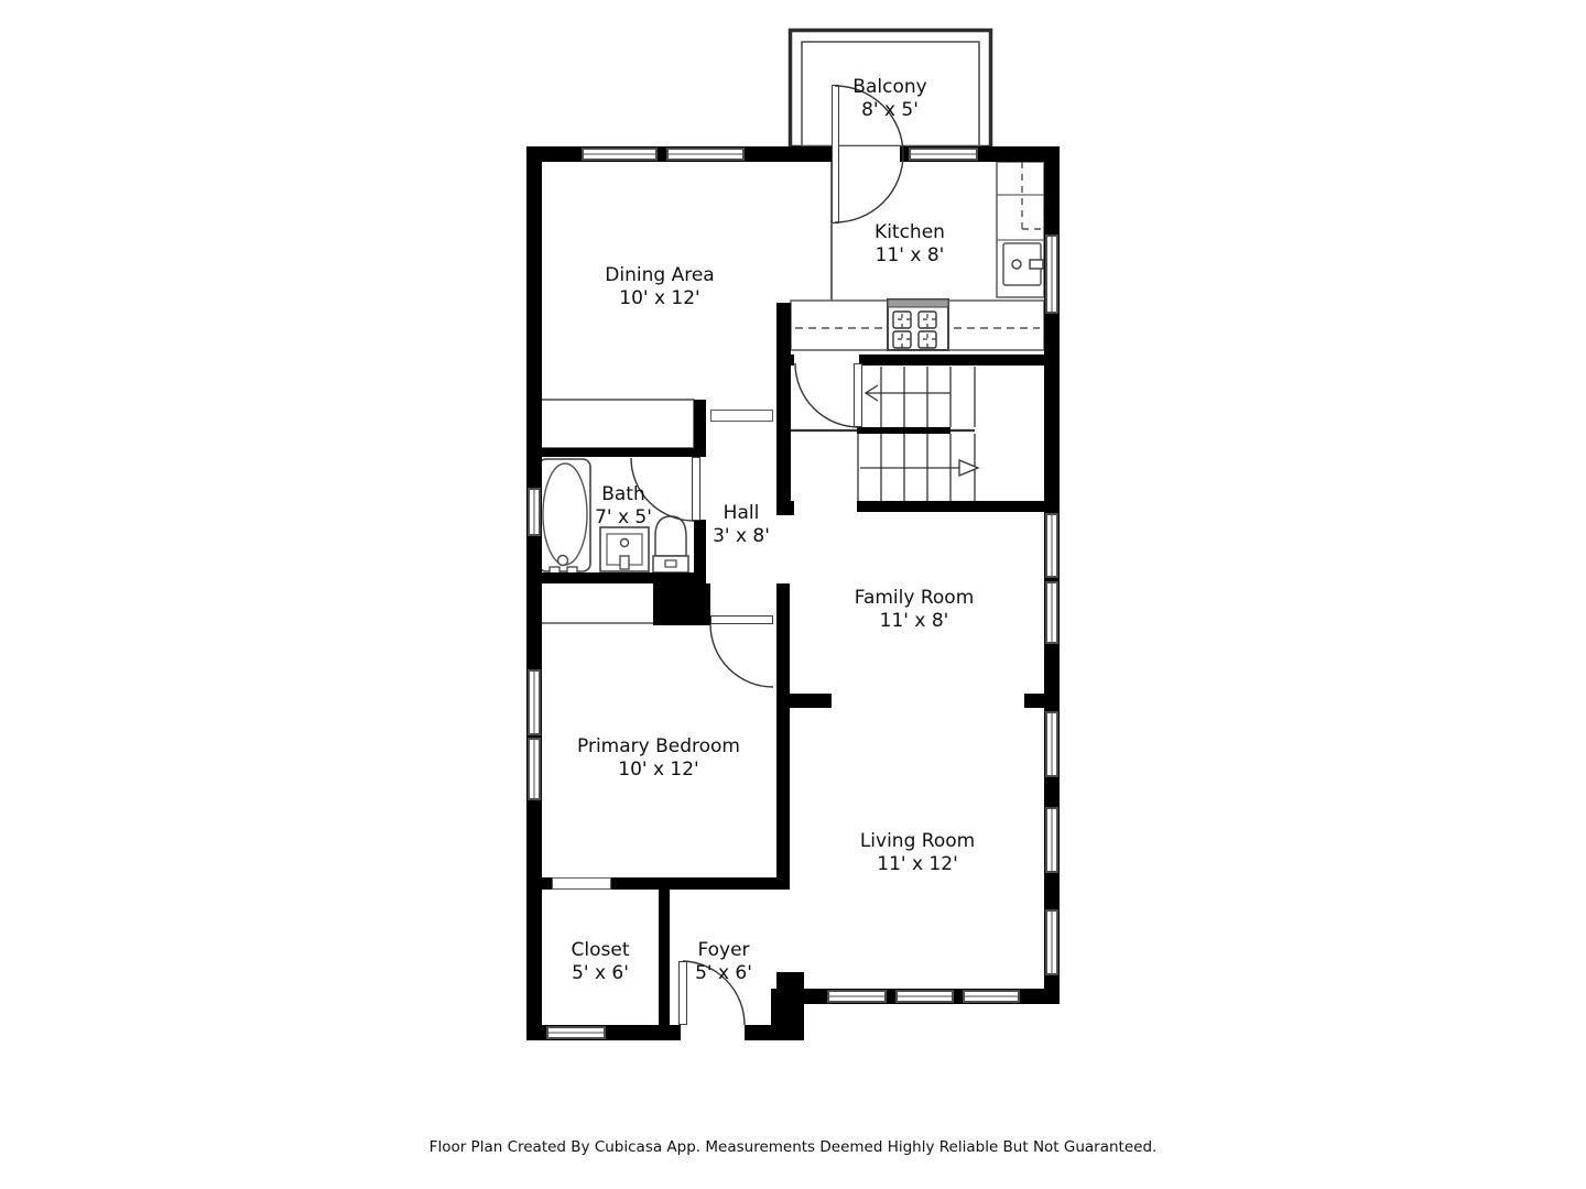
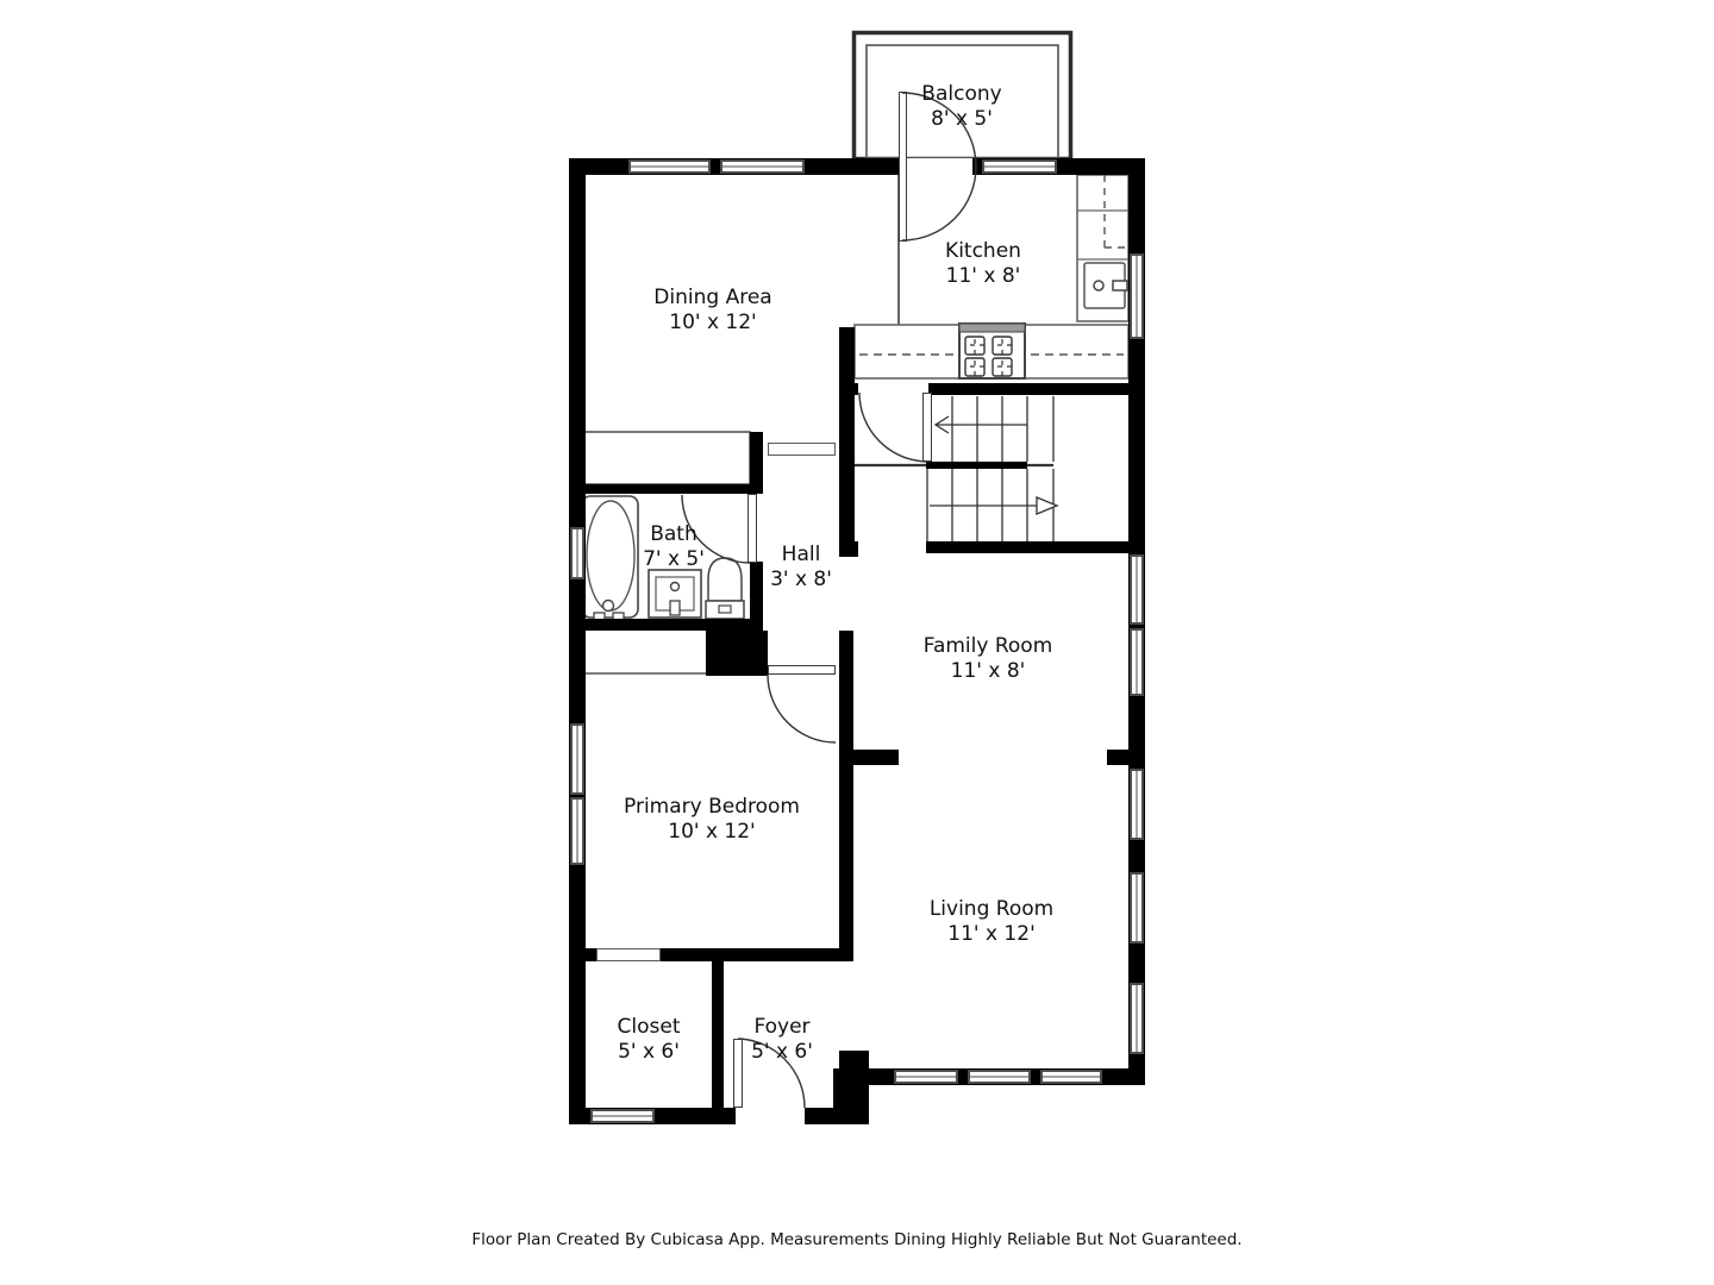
  Balcony
  8' x 5'
  Kitchen
  11' x 8'
  Dining Area
  10' x 12'
  Bath
  7' x 5'
  Hall
  3' x 8'
  Family Room
  11' x 8'
  Primary Bedroom
  10' x 12'
  Living Room
  11' x 12'
  Closet
  5' x 6'
  Foyer
  5' x 6'
- Floor Plan Created By Cubicasa App. Measurements Deemed Highly Reliable But Not Guaranteed.
+ Floor Plan Created By Cubicasa App. Measurements Dining Highly Reliable But Not Guaranteed.
